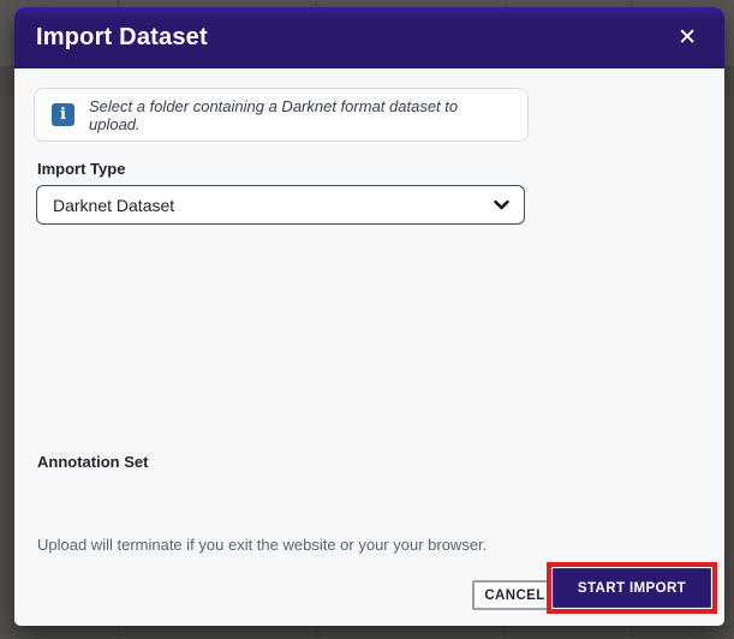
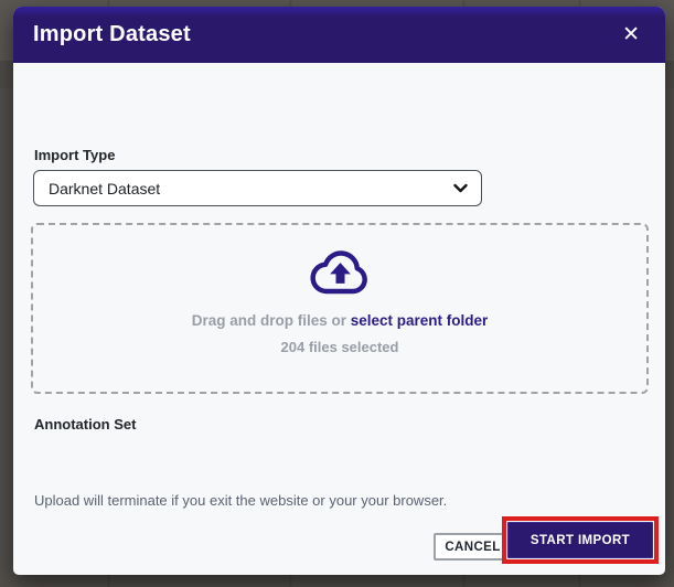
  Import Dataset
  ✕
- i
- Select a folder containing a Darknet format dataset to upload.
  Import Type
  Darknet Dataset
+ Drag and drop files or select parent folder
+ 204 files selected
  Annotation Set
  Upload will terminate if you exit the website or your your browser.
  CANCEL
  START IMPORT
